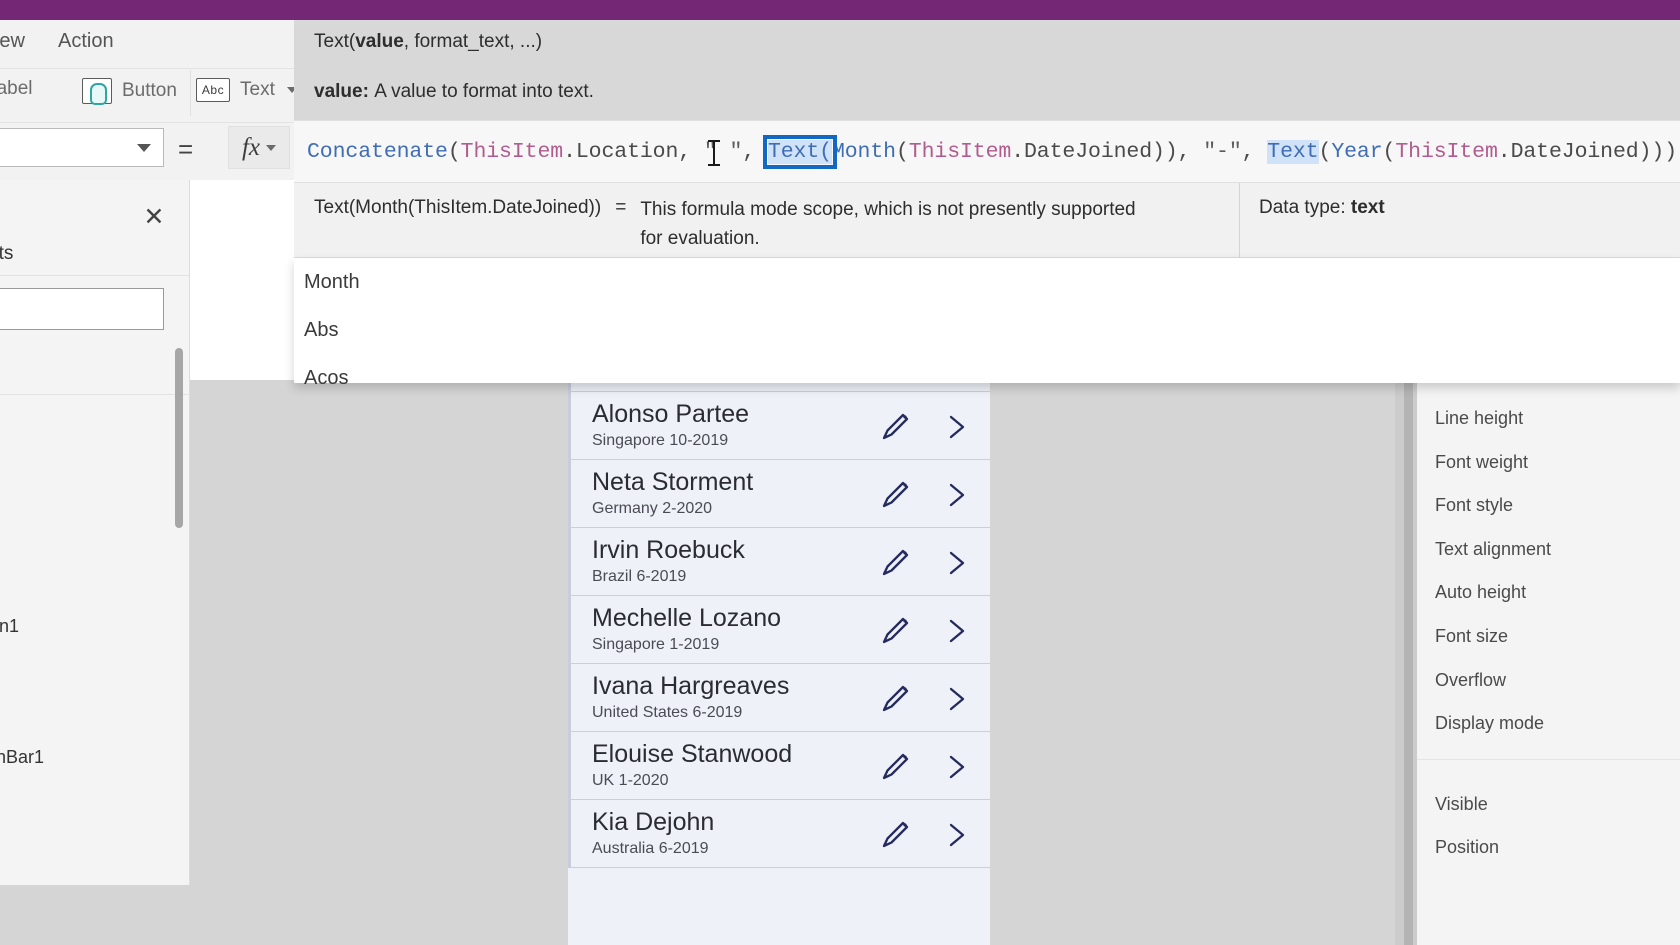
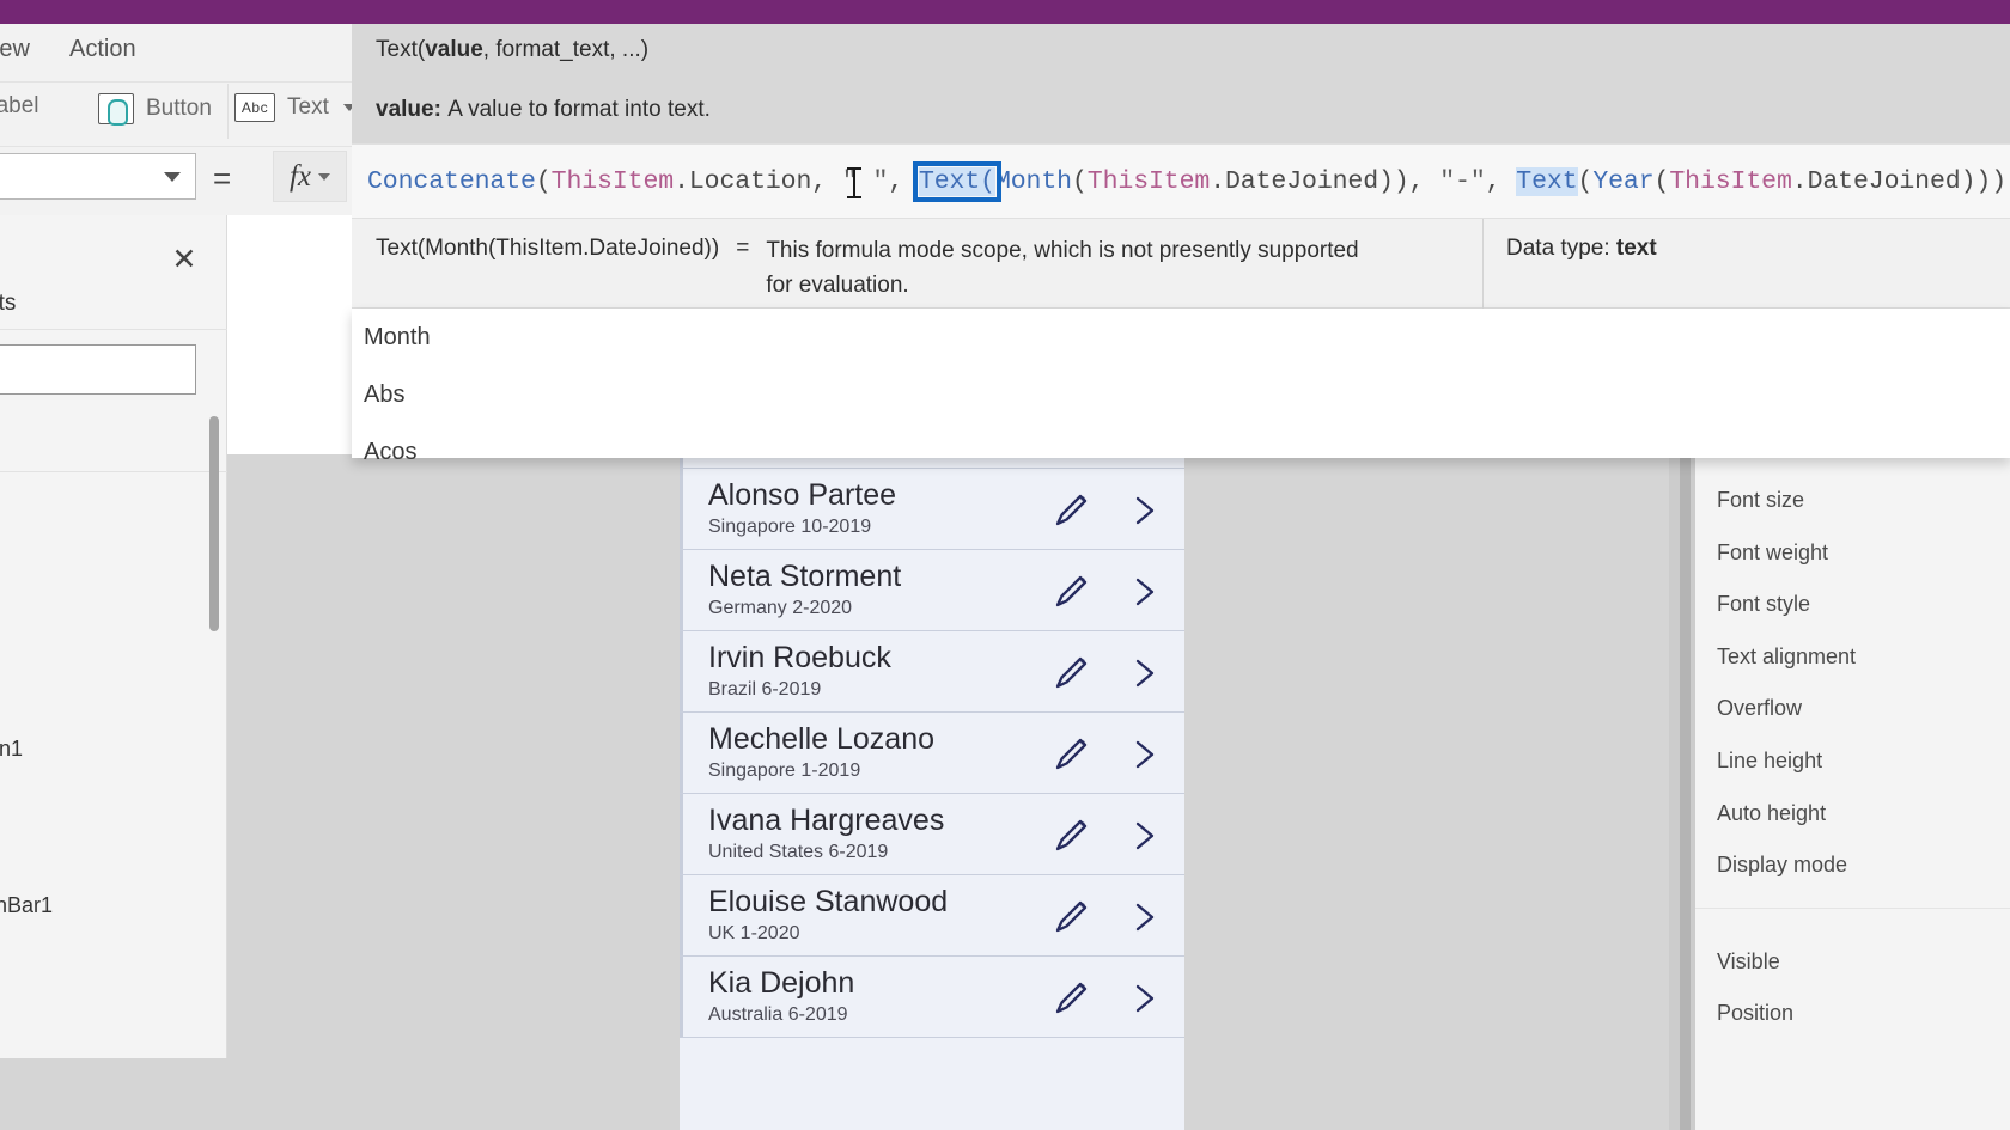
  Action
  abel
  Button
  Abc
  Text
  =
  fx
  ✕
  nBar1
  Alonso Partee
  Singapore 10-2019
  Neta Storment
  Germany 2-2020
  Irvin Roebuck
  Brazil 6-2019
  Mechelle Lozano
  Singapore 1-2019
  Ivana Hargreaves
  United States 6-2019
  Elouise Stanwood
  UK 1-2020
  Kia Dejohn
  Australia 6-2019
- Line height
+ Font size
  Font weight
  Font style
  Text alignment
- Auto height
+ Overflow
- Font size
+ Line height
- Overflow
+ Auto height
  Display mode
  Visible
  Position
  Text(value, format_text, ...)
  value: A value to format into text.
  Concatenate(ThisItem.Location, " ", Text(Month(ThisItem.DateJoined)), "-", Text(Year(ThisItem.DateJoined)))
  Text(Month(ThisItem.DateJoined))
  =
  This formula mode scope, which is not presently supported for evaluation.
  Data type: text
  Month
  Abs
  Acos
